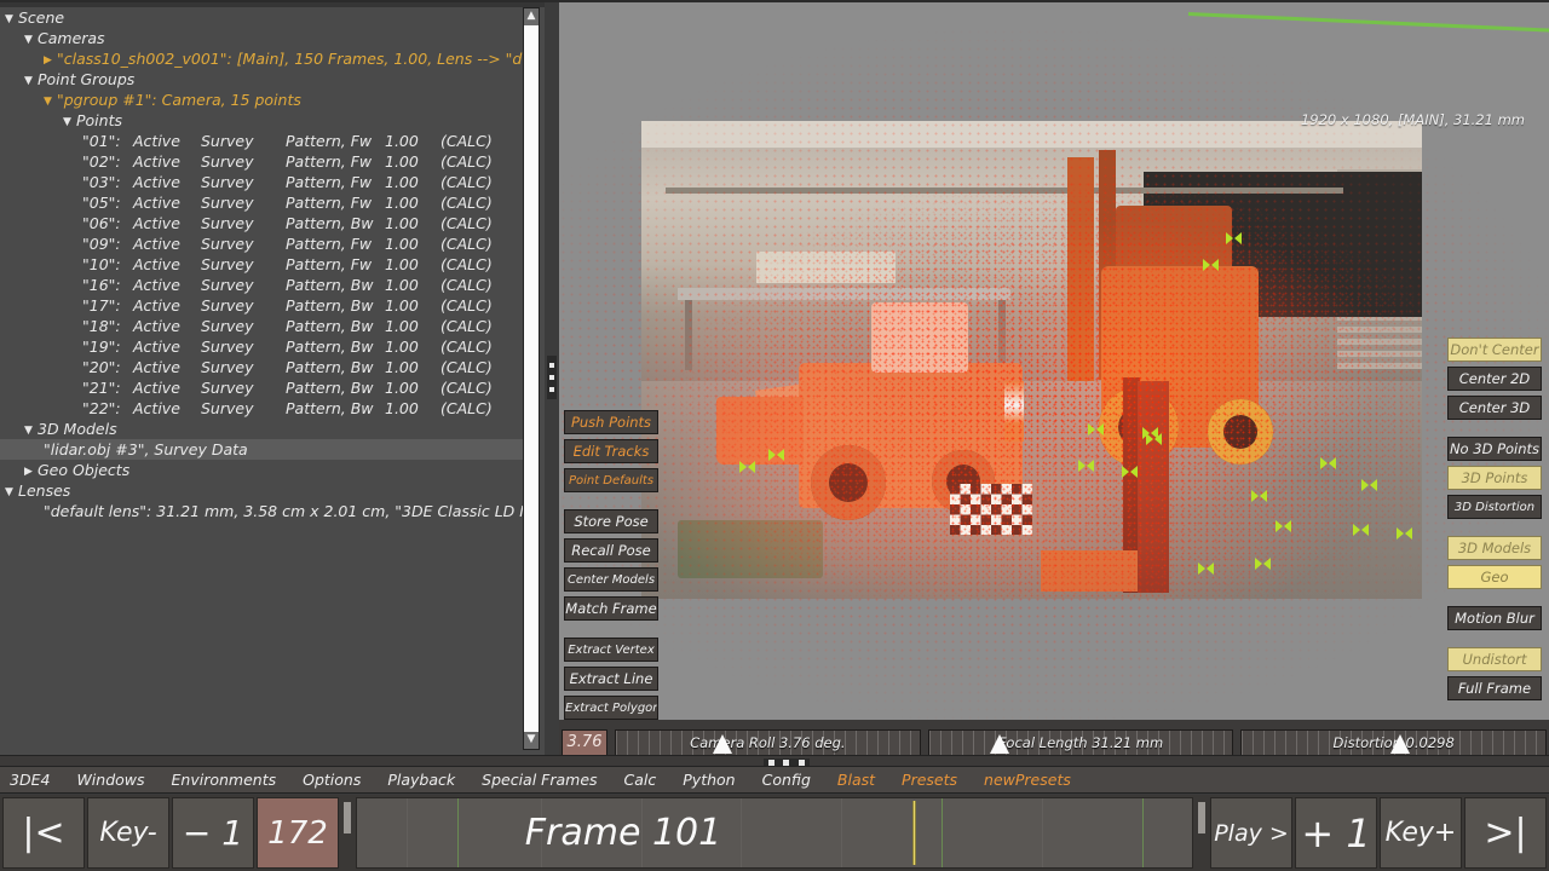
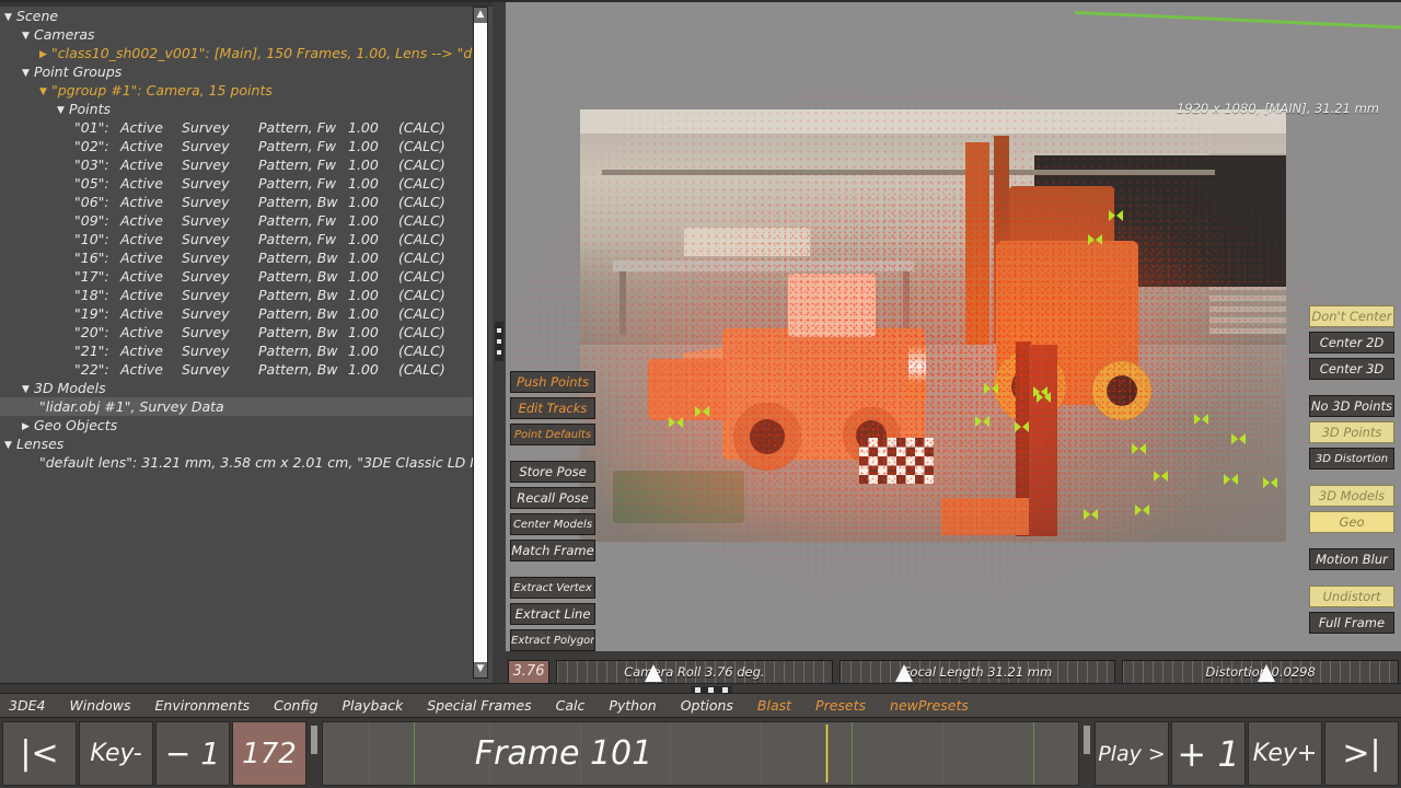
  ▼ Scene
  ▼ Cameras
  ▶ "class10_sh002_v001": [Main], 150 Frames, 1.00, Lens --> "d
  ▼ Point Groups
  ▼ "pgroup #1": Camera, 15 points
  ▼ Points
  "01": Active Survey Pattern, Fw 1.00 (CALC)
  "02": Active Survey Pattern, Fw 1.00 (CALC)
  "03": Active Survey Pattern, Fw 1.00 (CALC)
  "05": Active Survey Pattern, Fw 1.00 (CALC)
  "06": Active Survey Pattern, Bw 1.00 (CALC)
  "09": Active Survey Pattern, Fw 1.00 (CALC)
  "10": Active Survey Pattern, Fw 1.00 (CALC)
  "16": Active Survey Pattern, Bw 1.00 (CALC)
  "17": Active Survey Pattern, Bw 1.00 (CALC)
  "18": Active Survey Pattern, Bw 1.00 (CALC)
  "19": Active Survey Pattern, Bw 1.00 (CALC)
  "20": Active Survey Pattern, Bw 1.00 (CALC)
  "21": Active Survey Pattern, Bw 1.00 (CALC)
  "22": Active Survey Pattern, Bw 1.00 (CALC)
  ▼ 3D Models
- "lidar.obj #3", Survey Data
+ "lidar.obj #1", Survey Data
  ▶ Geo Objects
  ▼ Lenses
  "default lens": 31.21 mm, 3.58 cm x 2.01 cm, "3DE Classic LD
  ▲
  ▼
  1920 x 1080, [MAIN], 31.21 mm
  Push Points
  Edit Tracks
  Point Defaults
  Store Pose
  Recall Pose
  Center Models
  Match Frame
  Extract Vertex
  Extract Line
  Extract Polygon
  Don't Center
  Center 2D
  Center 3D
  No 3D Points
  3D Points
  3D Distortion
  3D Models
  Geo
  Motion Blur
  Undistort
  Full Frame
  3.76
  Camera Roll 3.76 deg.
  Focal Length 31.21 mm
  Distortion 0.0298
  3DE4
  Windows
  Environments
- Options
+ Config
  Playback
  Special Frames
  Calc
  Python
- Config
+ Options
  Blast
  Presets
  newPresets
  |<
  Key-
  − 1
  172
  Frame 101
  Play >
  + 1
  Key+
  >|
